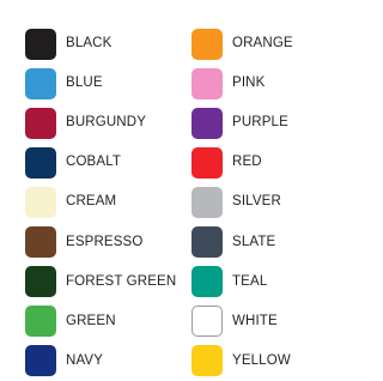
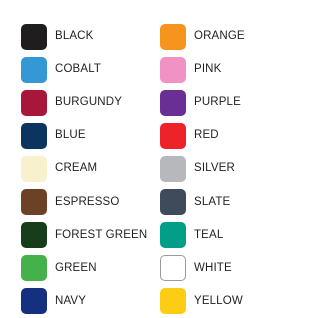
  BLACK
- BLUE
+ COBALT
  BURGUNDY
- COBALT
+ BLUE
  CREAM
  ESPRESSO
  FOREST GREEN
  GREEN
  NAVY
  ORANGE
  PINK
  PURPLE
  RED
  SILVER
  SLATE
  TEAL
  WHITE
  YELLOW
